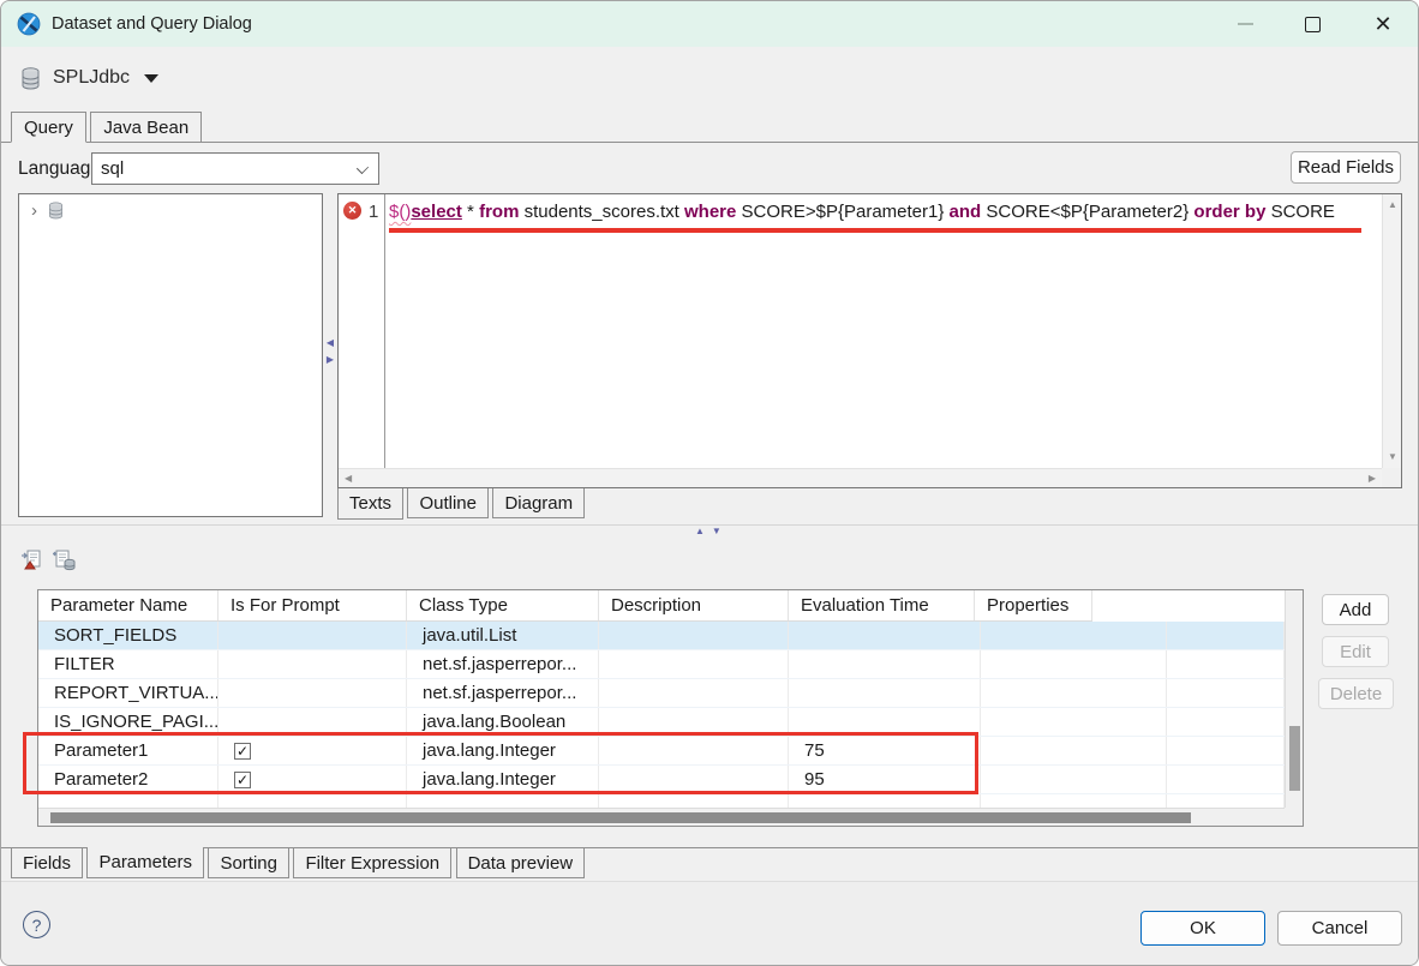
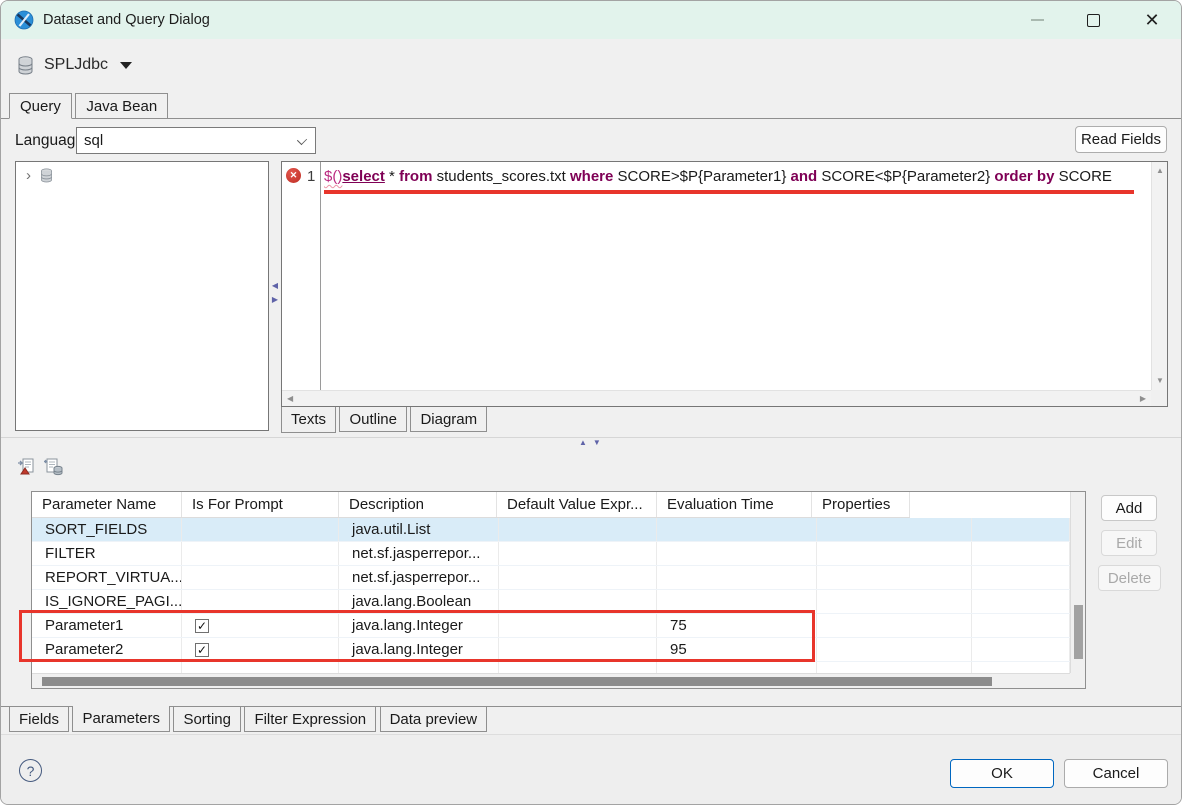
  Dataset and Query Dialog
  ✕
  SPLJdbc
  Query Java Bean
  Languag
  sql
  Read Fields
  ›
  ◀
  ▶
  ✕
  1
  $()select * from students_scores.txt where SCORE>$P{Parameter1} and SCORE<$P{Parameter2} order by SCORE
  ▲
  ▼
  ◀
  ▶
  Texts Outline Diagram
  ▲
  ▼
  Parameter Name
  Is For Prompt
- Class Type
  Description
+ Default Value Expr...
  Evaluation Time
  Properties
  SORT_FIELDS
  java.util.List
  FILTER
  net.sf.jasperrepor...
  REPORT_VIRTUA...
  net.sf.jasperrepor...
  IS_IGNORE_PAGI...
  java.lang.Boolean
  Parameter1
  ✓
  java.lang.Integer
  75
  Parameter2
  ✓
  java.lang.Integer
  95
  Add
  Edit
  Delete
  Fields Parameters Sorting Filter Expression Data preview
  ?
  OK
  Cancel
